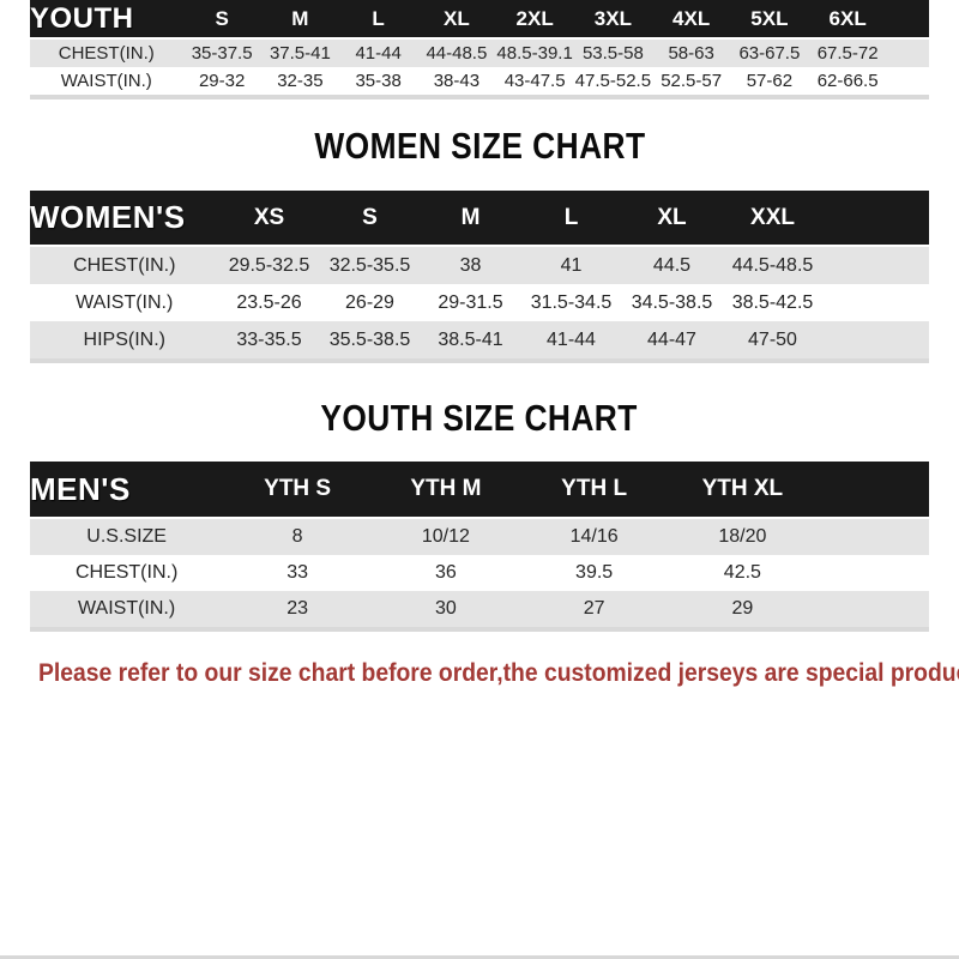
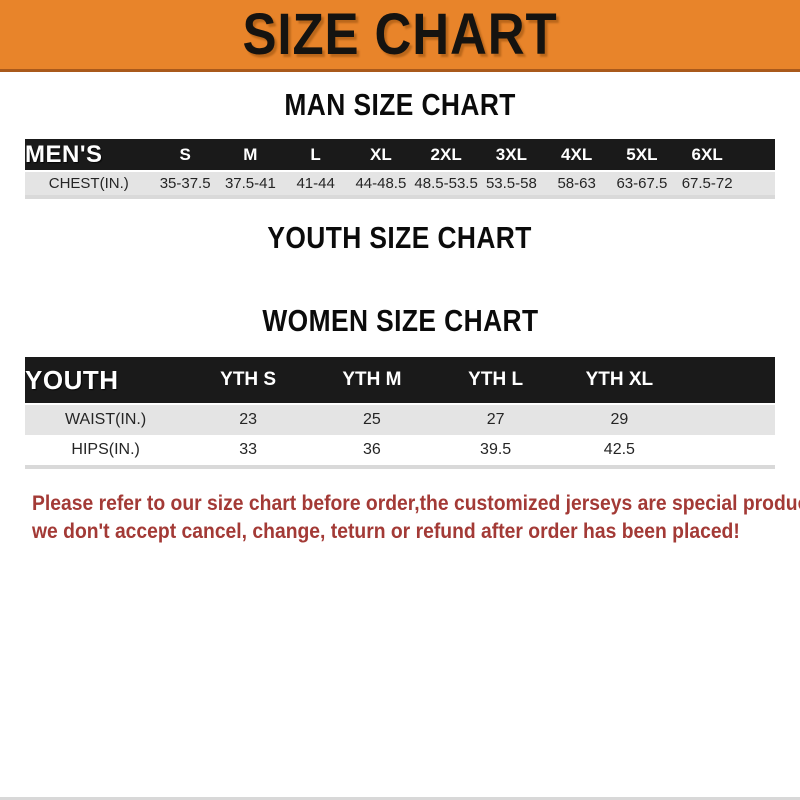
+ SIZE CHART
+ MAN SIZE CHART
- YOUTH	S	M	L	XL	2XL	3XL	4XL	5XL	6XL
+ MEN'S	S	M	L	XL	2XL	3XL	4XL	5XL	6XL
- CHEST(IN.)	35-37.5	37.5-41	41-44	44-48.5	48.5-39.1	53.5-58	58-63	63-67.5	67.5-72
+ CHEST(IN.)	35-37.5	37.5-41	41-44	44-48.5	48.5-53.5	53.5-58	58-63	63-67.5	67.5-72
- WAIST(IN.)	29-32	32-35	35-38	38-43	43-47.5	47.5-52.5	52.5-57	57-62	62-66.5
- WOMEN SIZE CHART
+ YOUTH SIZE CHART
- WOMEN'S	XS	S	M	L	XL	XXL
- CHEST(IN.)	29.5-32.5	32.5-35.5	38	41	44.5	44.5-48.5
- WAIST(IN.)	23.5-26	26-29	29-31.5	31.5-34.5	34.5-38.5	38.5-42.5
- HIPS(IN.)	33-35.5	35.5-38.5	38.5-41	41-44	44-47	47-50
- YOUTH SIZE CHART
+ WOMEN SIZE CHART
- MEN'S	YTH S	YTH M	YTH L	YTH XL
+ YOUTH	YTH S	YTH M	YTH L	YTH XL
- U.S.SIZE	8	10/12	14/16	18/20
- CHEST(IN.)	33	36	39.5	42.5
- WAIST(IN.)	23	30	27	29
+ WAIST(IN.)	23	25	27	29
+ HIPS(IN.)	33	36	39.5	42.5
  Please refer to our size chart before order,the customized jerseys are special produ
+ we don't accept cancel, change, teturn or refund after order has been placed!
